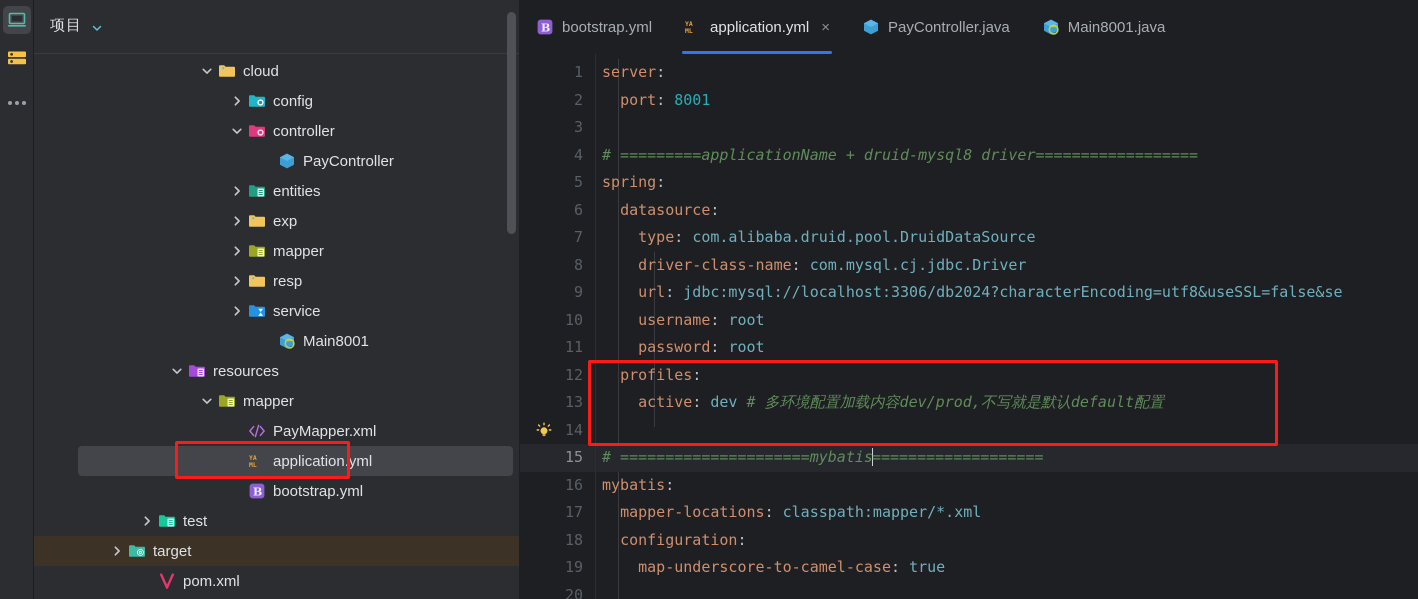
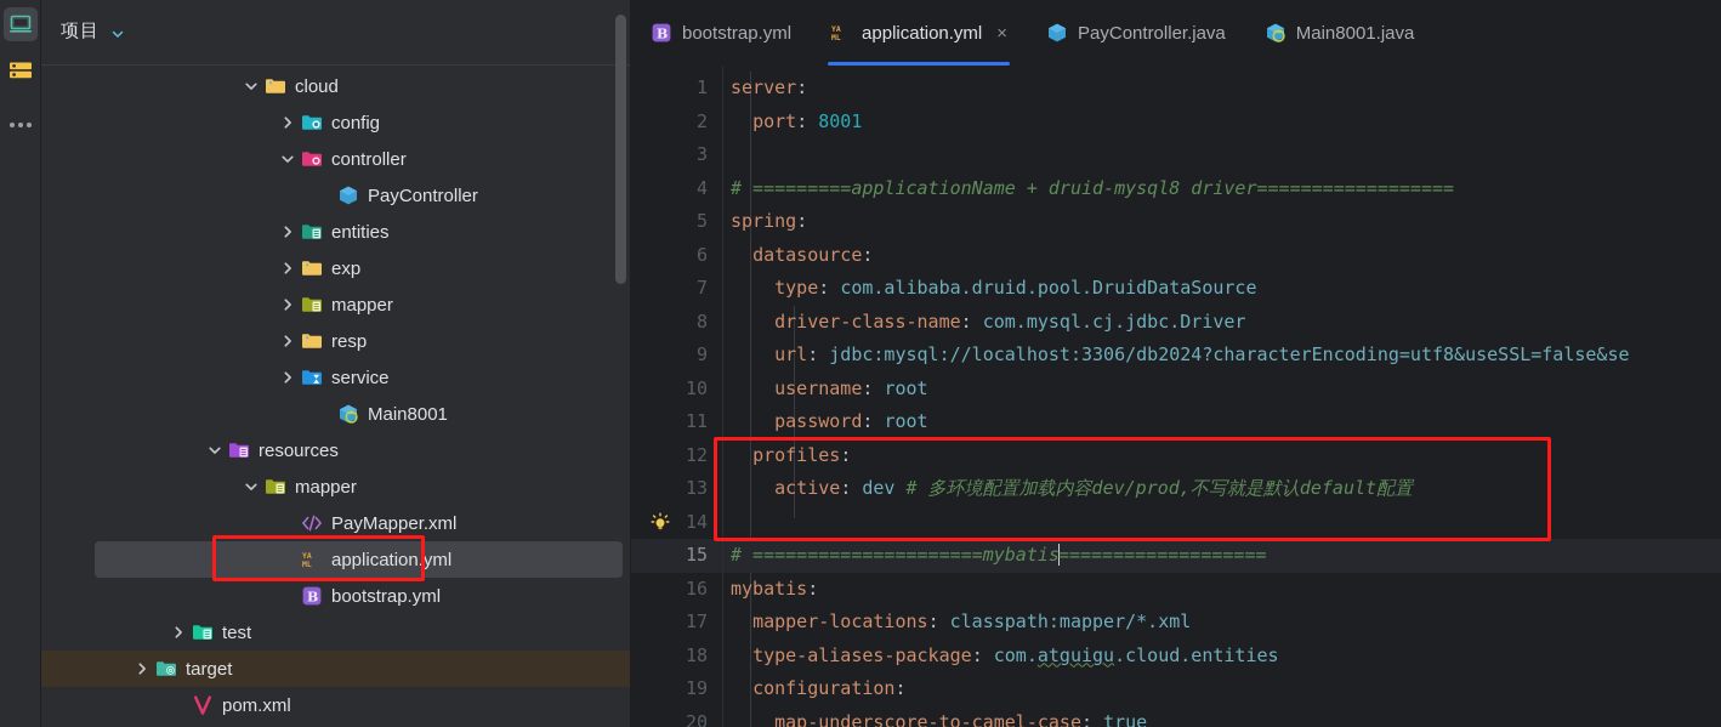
  项目
  cloud
  config
  controller
  PayController
  entities
  exp
  mapper
  resp
  service
  Main8001
  resources
  mapper
  PayMapper.xml
  YA
  ML
  application.yml
  B
  bootstrap.yml
  test
  target
  pom.xml
  B
  bootstrap.yml
  YA
  ML
  application.yml
  ×
  PayController.java
  Main8001.java
  1
  2
  3
  4
  5
  6
  7
  8
  9
  10
  11
  12
  13
  14
  15
  16
  17
  18
  19
  20
  server:
  port: 8001
  # =========applicationName + druid-mysql8 driver==================
  spring:
  datasource:
  type: com.alibaba.druid.pool.DruidDataSource
  driver-class-name: com.mysql.cj.jdbc.Driver
  url: jdbc:mysql://localhost:3306/db2024?characterEncoding=utf8&useSSL=false&se
  username: root
  password: root
  profiles:
  active: dev # 多环境配置加载内容dev/prod,不写就是默认default配置
  # =====================mybatis===================
  mybatis:
  mapper-locations: classpath:mapper/*.xml
+ type-aliases-package: com.atguigu.cloud.entities
  configuration:
  map-underscore-to-camel-case: true
